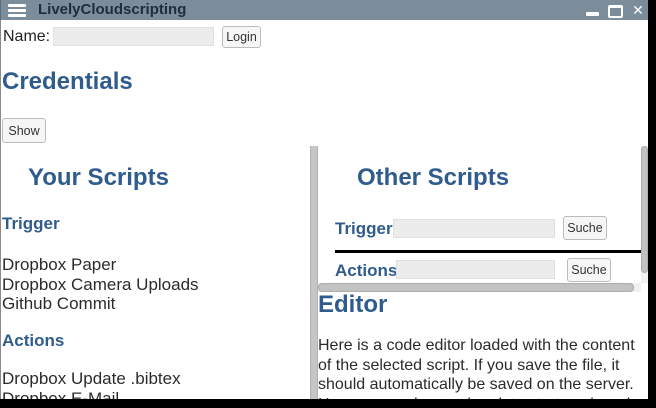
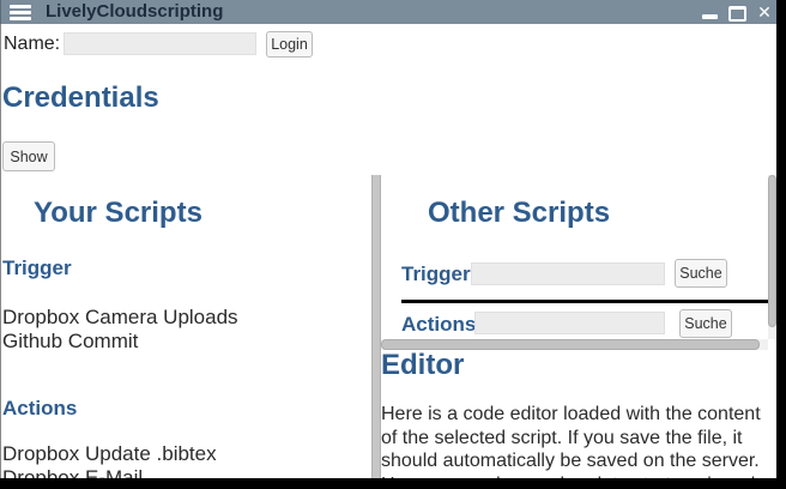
  LivelyCloudscripting
  ✕
  Name:
  Login
  Credentials
  Show
  Your Scripts
  Trigger
- Dropbox Paper
  Dropbox Camera Uploads
  Github Commit
  Actions
  Dropbox Update .bibtex
  Dropbox E-Mail
  Other Scripts
  Trigger
  Suche
  Actions
  Suche
  Editor
  Here is a code editor loaded with the content of the selected script. If you save the file, it should automatically be saved on the server.
